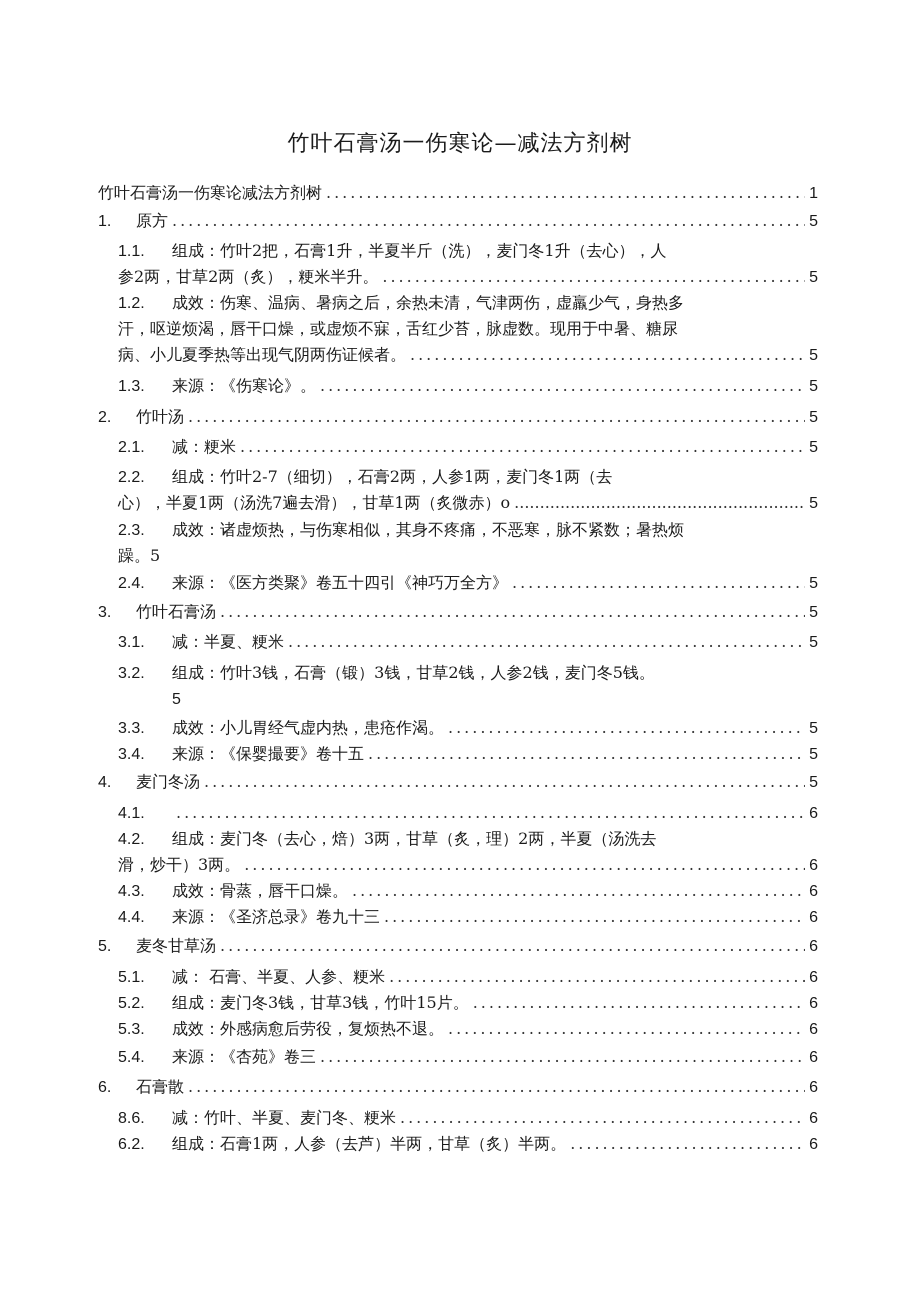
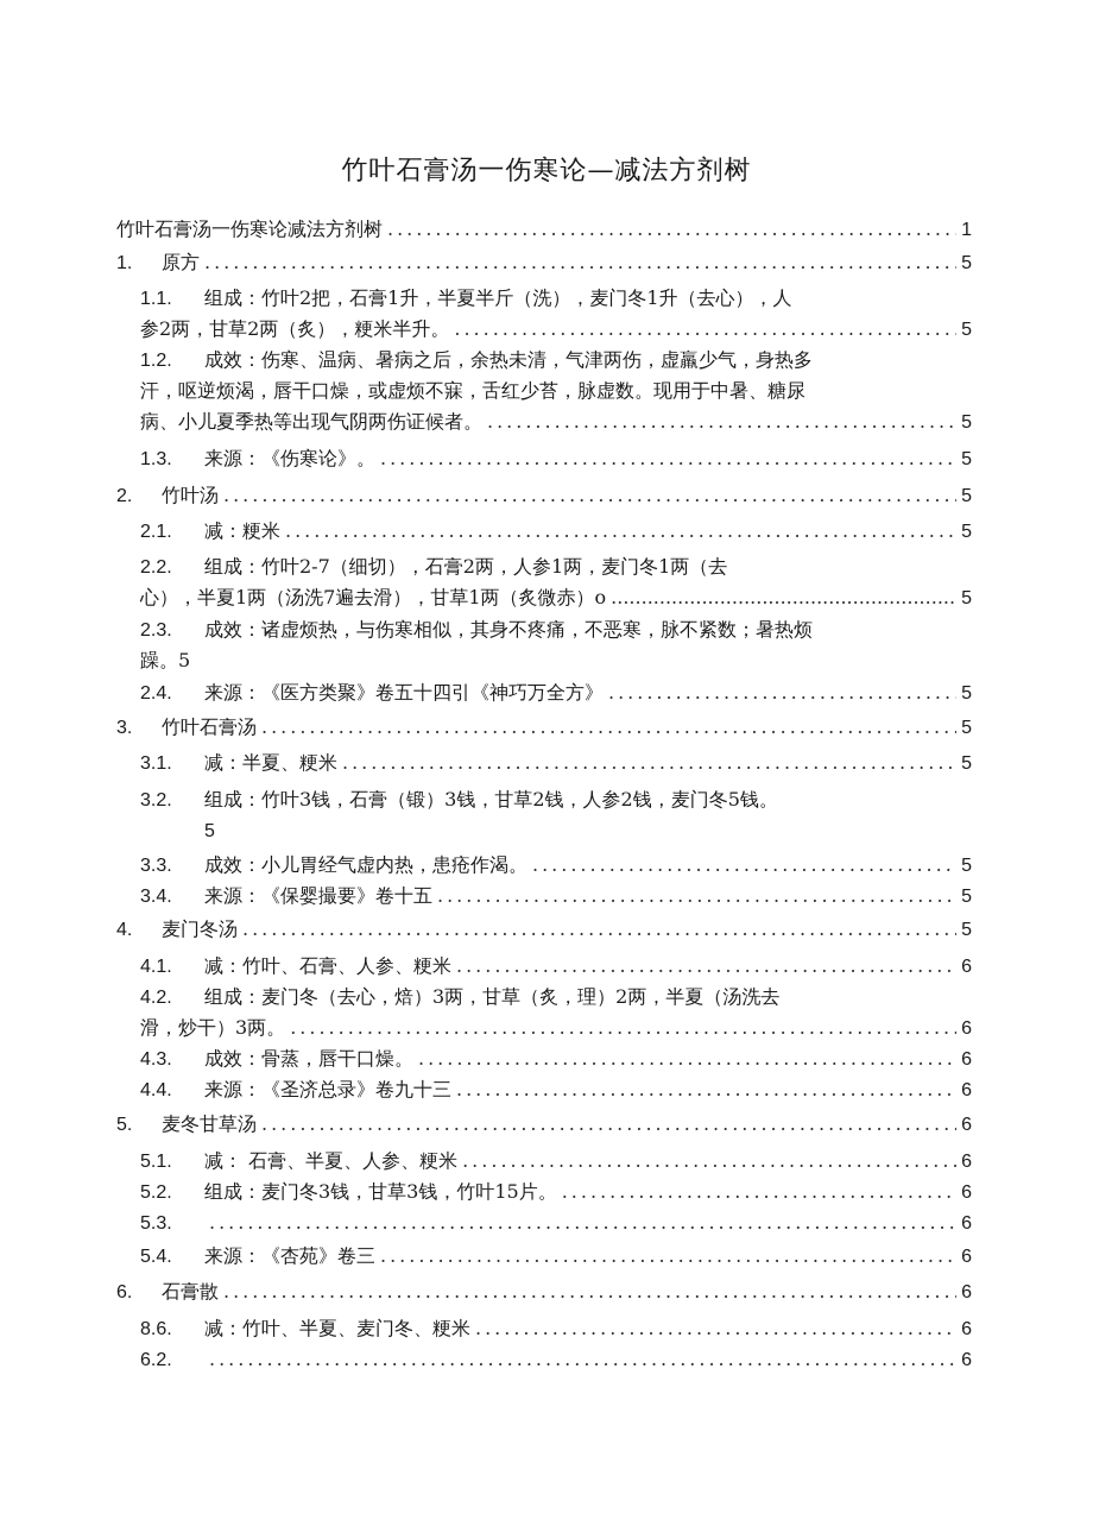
  竹叶石膏汤一伤寒论—减法方剂树
  竹叶石膏汤一伤寒论减法方剂树
  1
  1.
  原方
  5
  1.1. 组成：竹叶2把，石膏1升，半夏半斤（洗），麦门冬1升（去心），人
  参2两，甘草2两（炙），粳米半升。
  5
  1.2. 成效：伤寒、温病、暑病之后，余热未清，气津两伤，虚羸少气，身热多
  汗，呕逆烦渴，唇干口燥，或虚烦不寐，舌红少苔，脉虚数。现用于中暑、糖尿
  病、小儿夏季热等出现气阴两伤证候者。
  5
  1.3.
  来源：《伤寒论》。
  5
  2.
  竹叶汤
  5
  2.1.
  减：粳米
  5
  2.2. 组成：竹叶2-7（细切），石膏2两，人参1两，麦门冬1两（去
  心），半夏1两（汤洗7遍去滑），甘草1两（炙微赤）o
  5
  2.3. 成效：诸虚烦热，与伤寒相似，其身不疼痛，不恶寒，脉不紧数；暑热烦
  躁。5
  2.4.
  来源：《医方类聚》卷五十四引《神巧万全方》
  5
  3.
  竹叶石膏汤
  5
  3.1.
  减：半夏、粳米
  5
  3.2. 组成：竹叶3钱，石膏（锻）3钱，甘草2钱，人参2钱，麦门冬5钱。
  5
  3.3.
  成效：小儿胃经气虚内热，患疮作渴。
  5
  3.4.
  来源：《保婴撮要》卷十五
  5
  4.
  麦门冬汤
  5
  4.1.
+ 减：竹叶、石膏、人参、粳米
  6
  4.2. 组成：麦门冬（去心，焙）3两，甘草（炙，理）2两，半夏（汤洗去
  滑，炒干）3两。
  6
  4.3.
  成效：骨蒸，唇干口燥。
  6
  4.4.
  来源：《圣济总录》卷九十三
  6
  5.
  麦冬甘草汤
  6
  5.1.
  减： 石膏、半夏、人参、粳米
  6
  5.2.
  组成：麦门冬3钱，甘草3钱，竹叶15片。
  6
  5.3.
- 成效：外感病愈后劳役，复烦热不退。
  6
  5.4.
  来源：《杏苑》卷三
  6
  6.
  石膏散
  6
  8.6.
  减：竹叶、半夏、麦门冬、粳米
  6
  6.2.
- 组成：石膏1两，人参（去芦）半两，甘草（炙）半两。
  6
